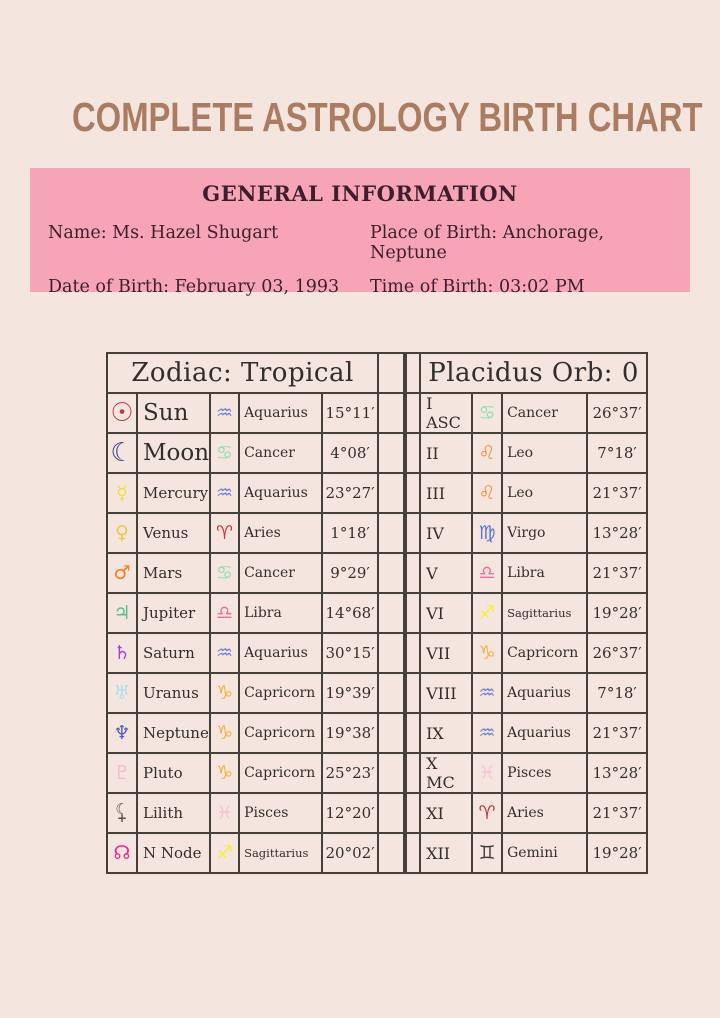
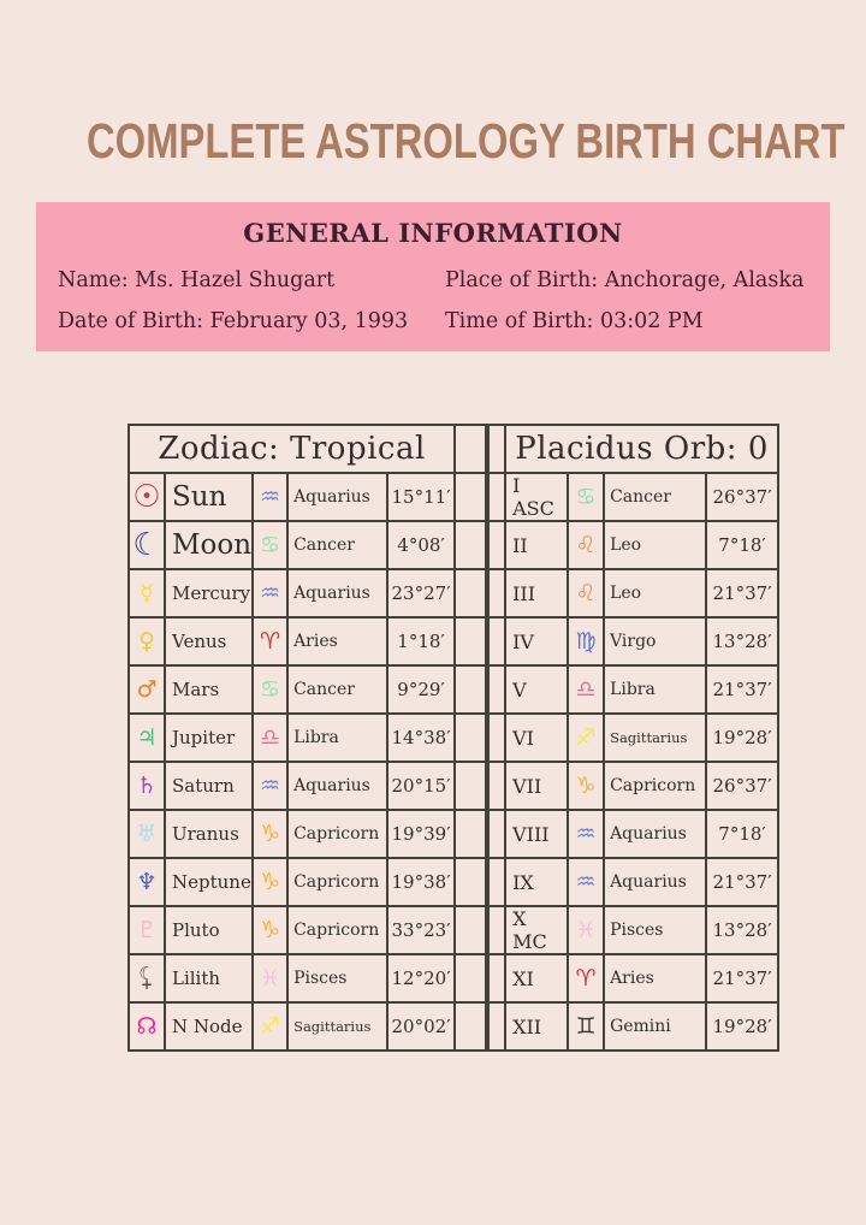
  COMPLETE ASTROLOGY BIRTH CHART
  GENERAL INFORMATION
  Name: Ms. Hazel Shugart
- Place of Birth: Anchorage, Neptune
+ Place of Birth: Anchorage, Alaska
  Date of Birth: February 03, 1993
  Time of Birth: 03:02 PM
  Zodiac: Tropical
  ☉	Sun	♒	Aquarius	15°11′
  ☾	Moon	♋	Cancer	4°08′
  ☿	Mercury	♒	Aquarius	23°27′
  ♀	Venus	♈	Aries	1°18′
  ♂	Mars	♋	Cancer	9°29′
- ♃	Jupiter	♎	Libra	14°68′
+ ♃	Jupiter	♎	Libra	14°38′
- ♄	Saturn	♒	Aquarius	30°15′
+ ♄	Saturn	♒	Aquarius	20°15′
  ♅	Uranus	♑	Capricorn	19°39′
  ♆	Neptune	♑	Capricorn	19°38′
- ♇	Pluto	♑	Capricorn	25°23′
+ ♇	Pluto	♑	Capricorn	33°23′
  ☾+	Lilith	♓	Pisces	12°20′
  ☊	N Node	♐	Sagittarius	20°02′
  	Placidus Orb: 0
  	I ASC	♋	Cancer	26°37′
  	II	♌	Leo	7°18′
  	III	♌	Leo	21°37′
  	IV	♍	Virgo	13°28′
  	V	♎	Libra	21°37′
  	VI	♐	Sagittarius	19°28′
  	VII	♑	Capricorn	26°37′
  	VIII	♒	Aquarius	7°18′
  	IX	♒	Aquarius	21°37′
  	X MC	♓	Pisces	13°28′
  	XI	♈	Aries	21°37′
  	XII	♊	Gemini	19°28′
